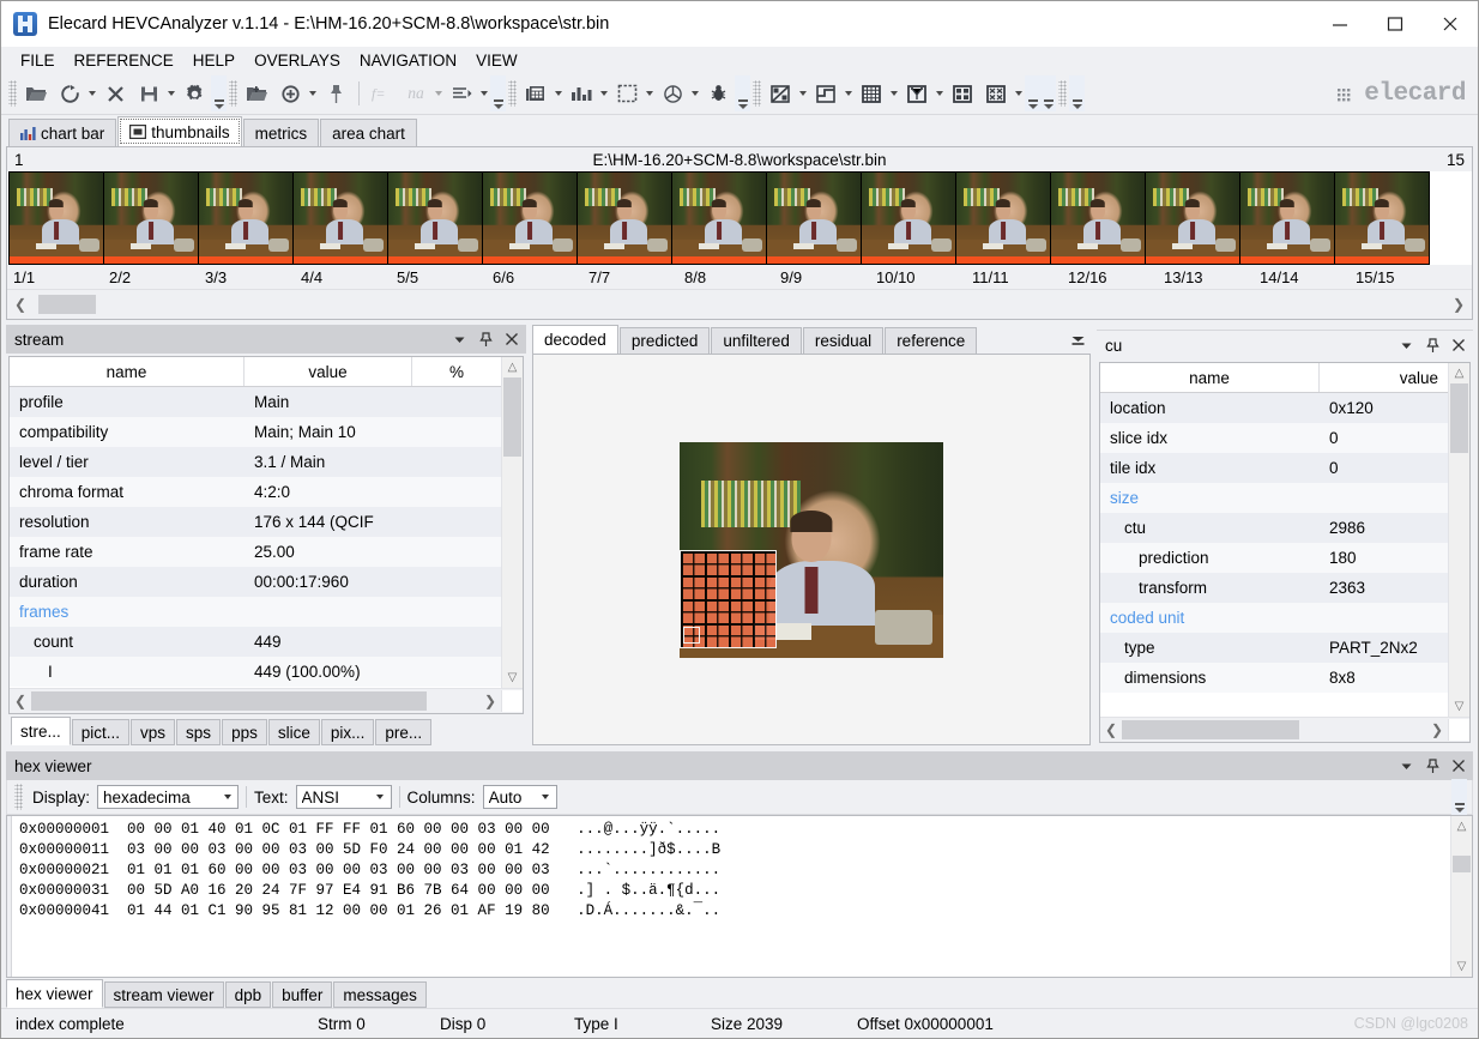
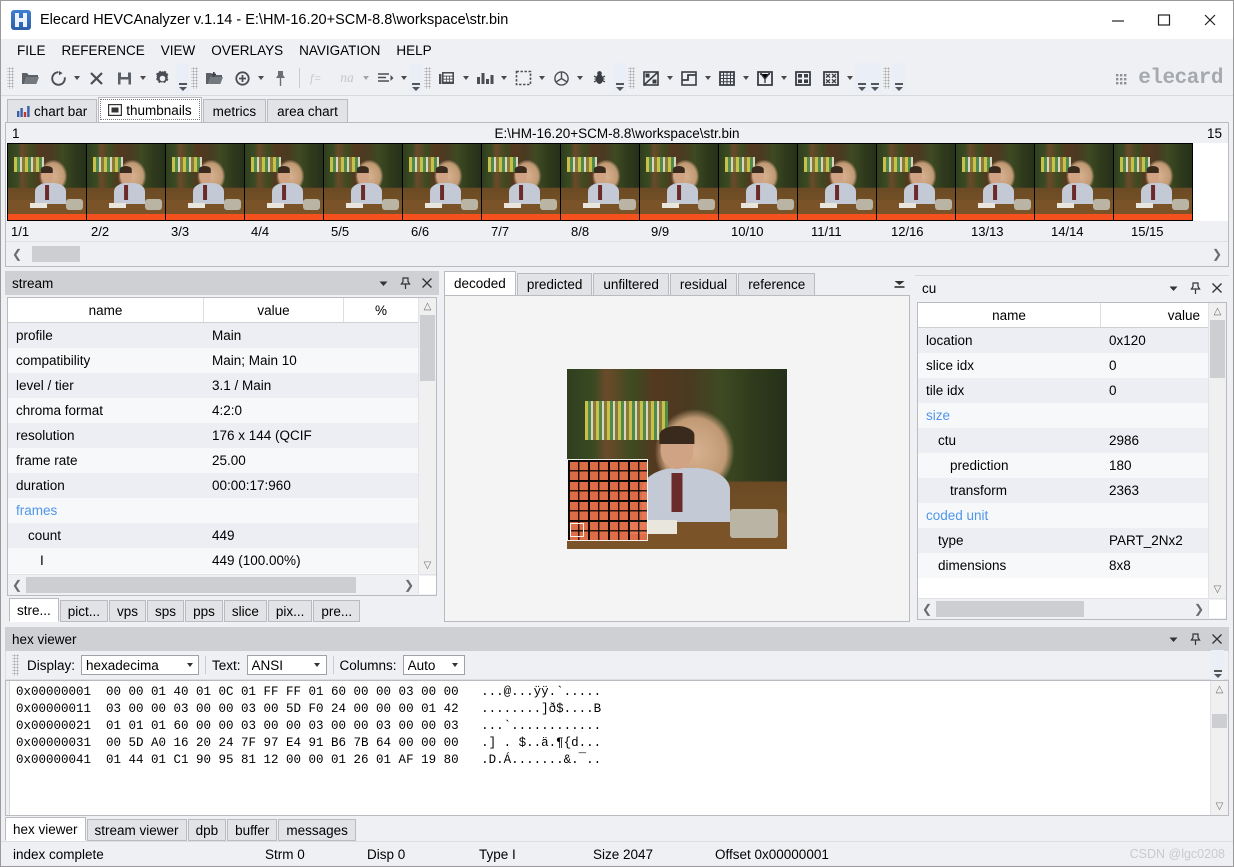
  Elecard HEVCAnalyzer v.1.14 - E:\HM-16.20+SCM-8.8\workspace\str.bin
  FILE
  REFERENCE
- HELP
+ VIEW
  OVERLAYS
  NAVIGATION
- VIEW
+ HELP
  f=
  na
  elecard
  chart bar
  thumbnails
  metrics
  area chart
  1
  E:\HM-16.20+SCM-8.8\workspace\str.bin
  15
  1/1
  2/2
  3/3
  4/4
  5/5
  6/6
  7/7
  8/8
  9/9
  10/10
  11/11
  12/16
  13/13
  14/14
  15/15
  ❮
  ❯
  stream
  name
  value
  %
  profile
  Main
  compatibility
  Main; Main 10
  level / tier
  3.1 / Main
  chroma format
  4:2:0
  resolution
  176 x 144 (QCIF
  frame rate
  25.00
  duration
  00:00:17:960
  frames
  count
  449
  I
  449 (100.00%)
  △
  ▽
  ❮
  ❯
  stre...
  pict...
  vps
  sps
  pps
  slice
  pix...
  pre...
  decoded
  predicted
  unfiltered
  residual
  reference
  cu
  name
  value
  location
  0x120
  slice idx
  0
  tile idx
  0
  size
  ctu
  2986
  prediction
  180
  transform
  2363
  coded unit
  type
  PART_2Nx2
  dimensions
  8x8
  △
  ▽
  ❮
  ❯
  hex viewer
  Display:
  hexadecima
  Text:
  ANSI
  Columns:
  Auto
  0x00000001 00 00 01 40 01 0C 01 FF FF 01 60 00 00 03 00 00 ...@...ÿÿ.`.....
  0x00000011 03 00 00 03 00 00 03 00 5D F0 24 00 00 00 01 42 ........]ð$....B
  0x00000021 01 01 01 60 00 00 03 00 00 03 00 00 03 00 00 03 ...`............
  0x00000031 00 5D A0 16 20 24 7F 97 E4 91 B6 7B 64 00 00 00 .] . $..ä.¶{d...
  0x00000041 01 44 01 C1 90 95 81 12 00 00 01 26 01 AF 19 80 .D.Á.......&.¯..
  △
  ▽
  hex viewer
  stream viewer
  dpb
  buffer
  messages
  index complete
  Strm 0
  Disp 0
  Type I
- Size 2039
+ Size 2047
  Offset 0x00000001
  CSDN @lgc0208
